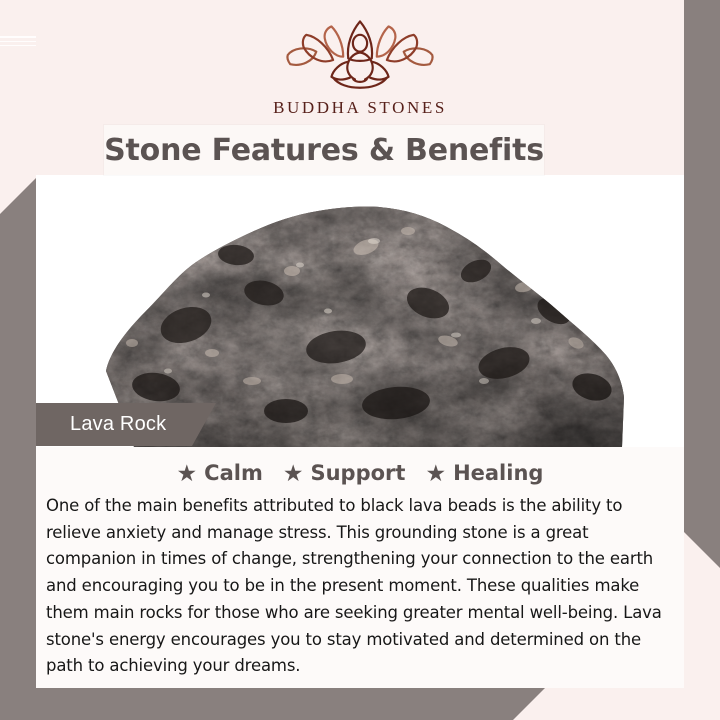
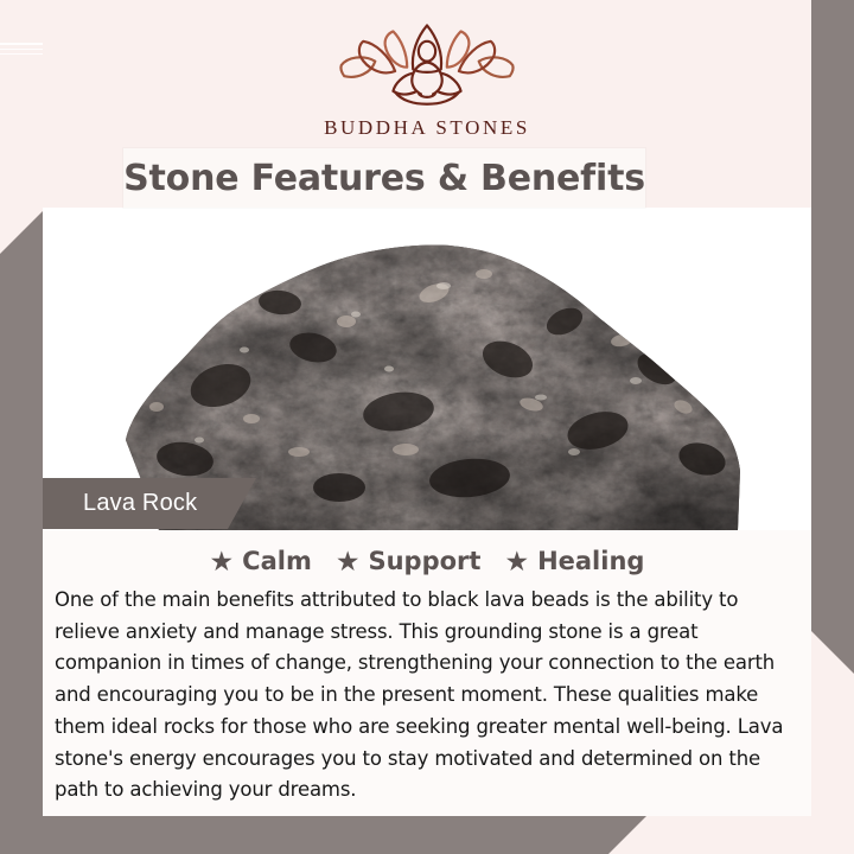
  BUDDHA STONES
  Lava Rock
  ★
  Calm
  ★
  Support
  ★
  Healing
- One of the main benefits attributed to black lava beads is the ability to relieve anxiety and manage stress. This grounding stone is a great companion in times of change, strengthening your connection to the earth and encouraging you to be in the present moment. These qualities make them main rocks for those who are seeking greater mental well-being. Lava stone's energy encourages you to stay motivated and determined on the path to achieving your dreams.
+ One of the main benefits attributed to black lava beads is the ability to relieve anxiety and manage stress. This grounding stone is a great companion in times of change, strengthening your connection to the earth and encouraging you to be in the present moment. These qualities make them ideal rocks for those who are seeking greater mental well-being. Lava stone's energy encourages you to stay motivated and determined on the path to achieving your dreams.
  Stone Features & Benefits
